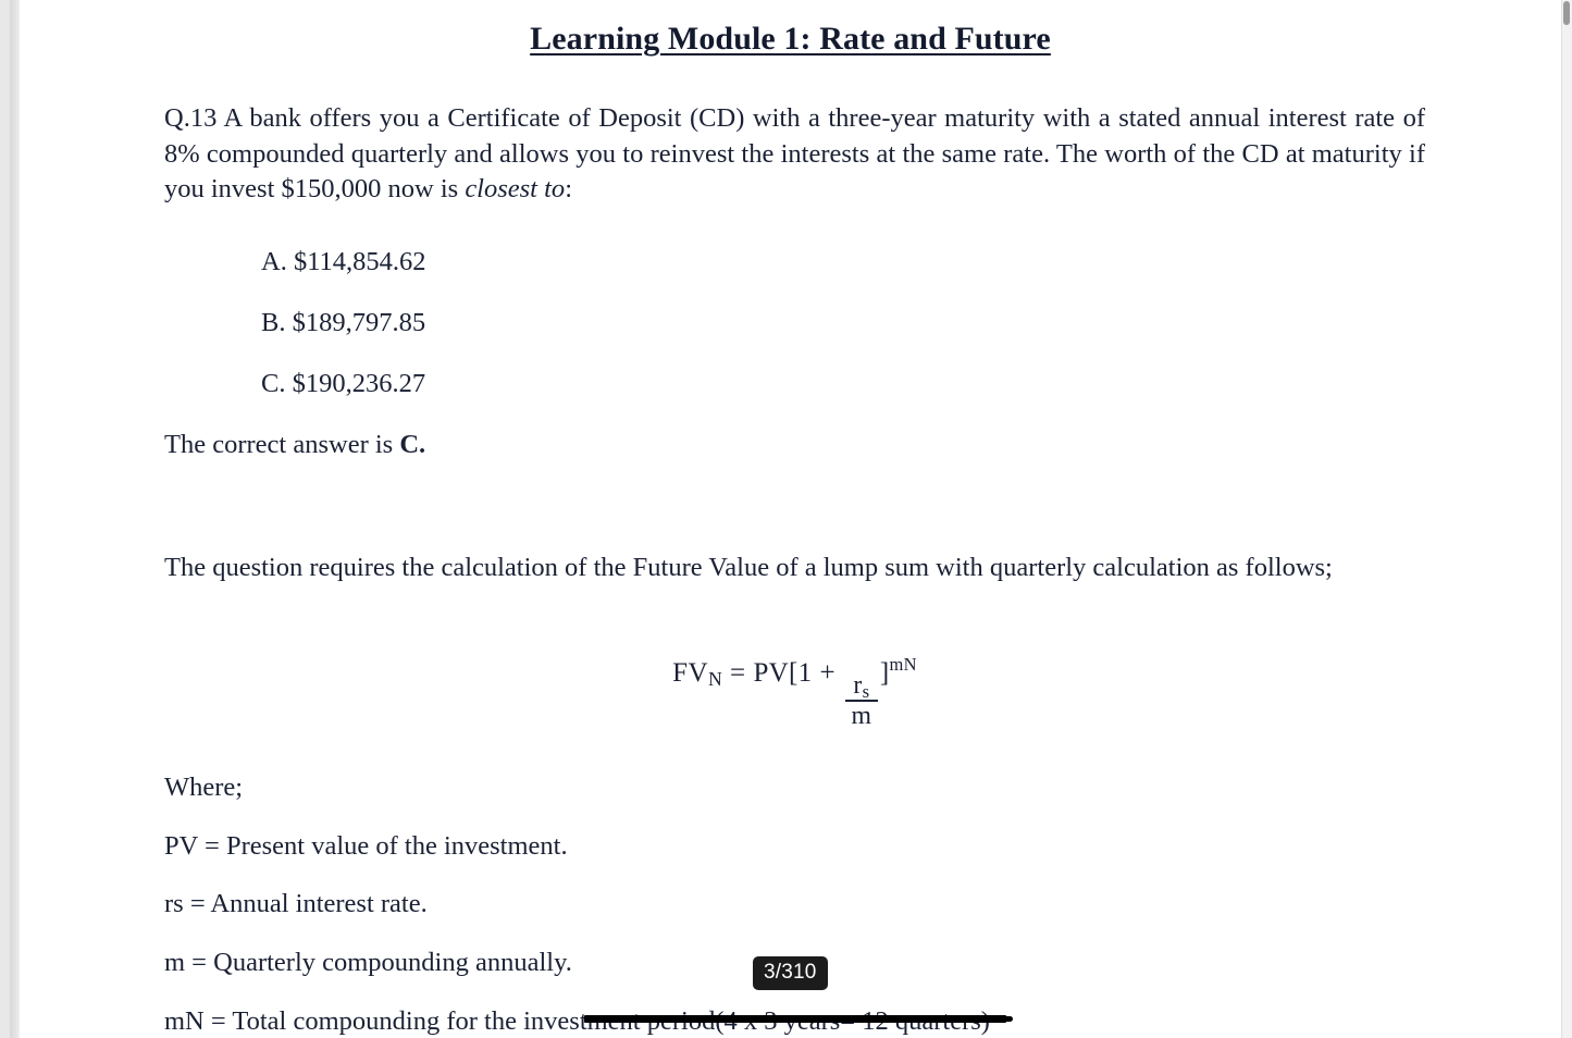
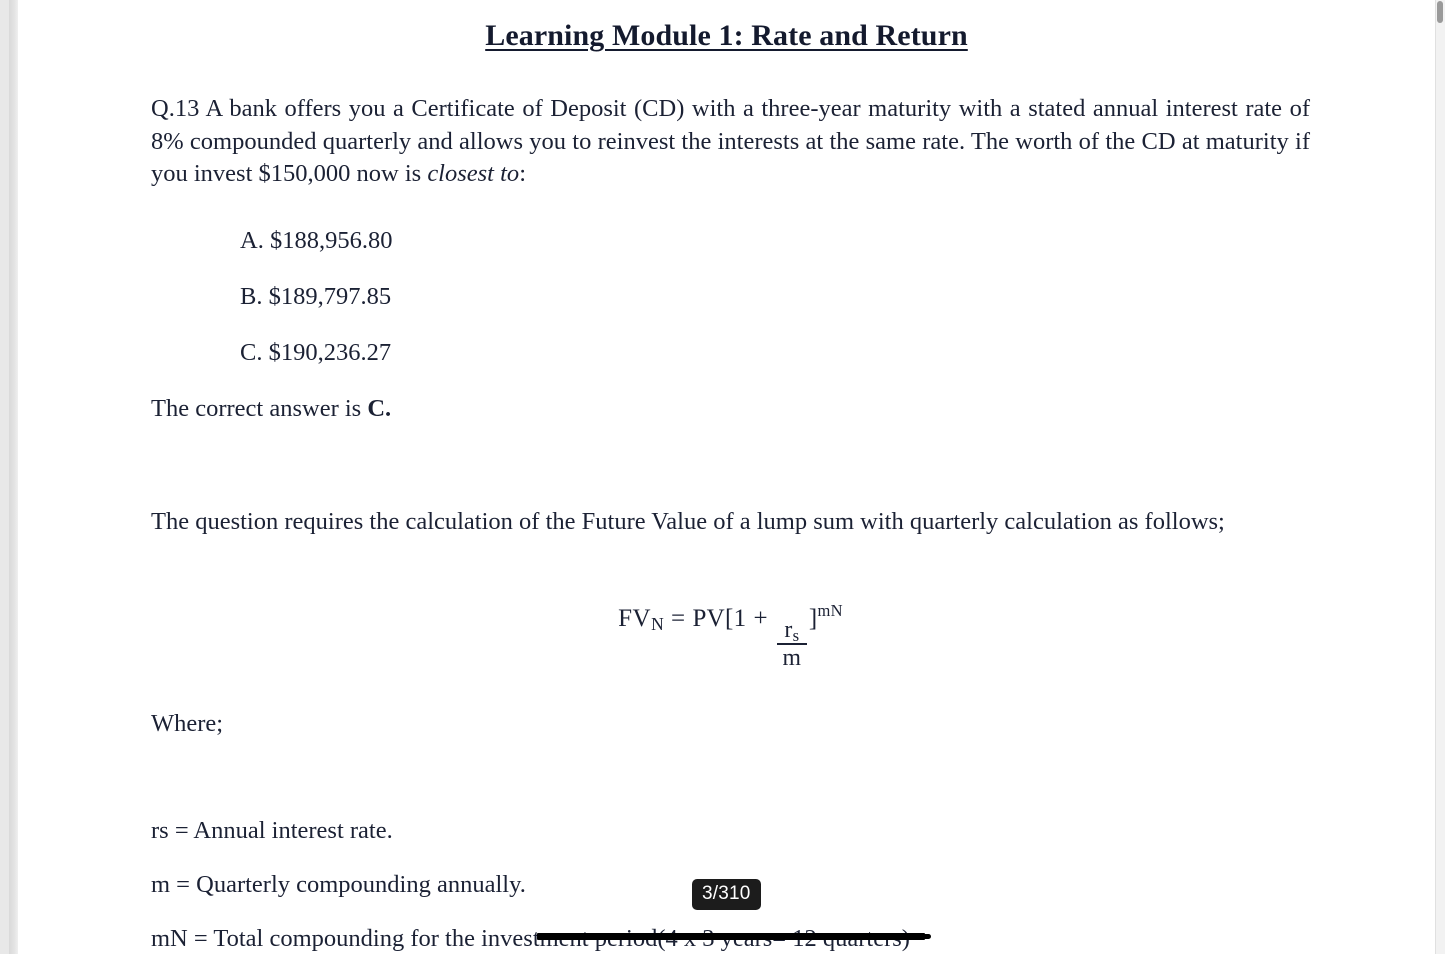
- Learning Module 1: Rate and Future
+ Learning Module 1: Rate and Return
  Q.13 A bank offers you a Certificate of Deposit (CD) with a three-year maturity with a stated annual interest rate of 8% compounded quarterly and allows you to reinvest the interests at the same rate. The worth of the CD at maturity if you invest $150,000 now is closest to:
- A. $114,854.62
+ A. $188,956.80
  B. $189,797.85
  C. $190,236.27
  The correct answer is C.
  The question requires the calculation of the Future Value of a lump sum with quarterly calculation as follows;
  FV
  N
  =
  PV
  [
  1
  +
  rs
  m
  ]
  mN
  Where;
- PV = Present value of the investment.
  rs = Annual interest rate.
  m = Quarterly compounding annually.
  3/310
